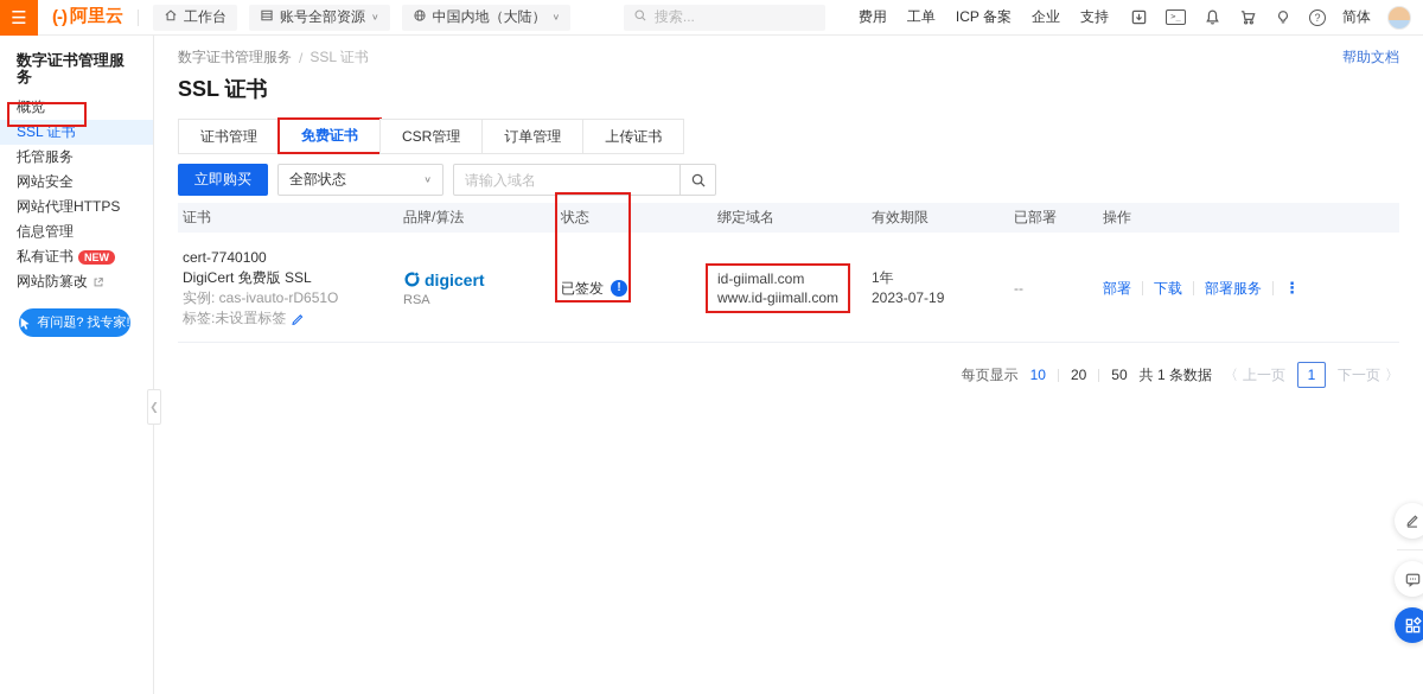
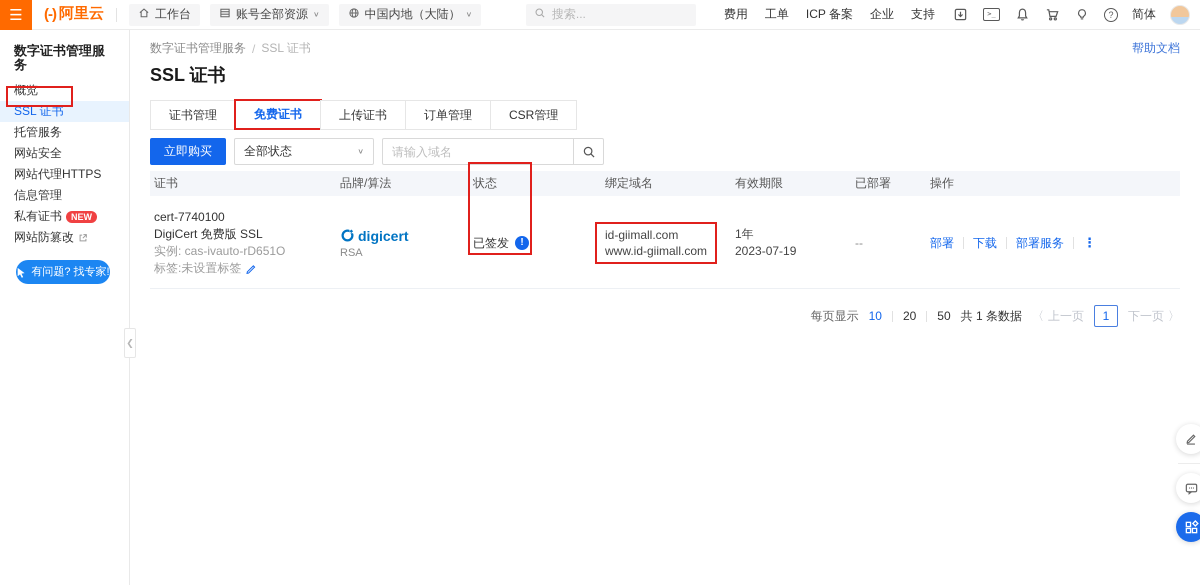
  ☰
  (-)
  阿里云
  工作台
  账号全部资源
  ∨
  中国内地（大陆）
  ∨
  搜索...
  费用
  工单
  ICP 备案
  企业
  支持
  >_
  ?
  简体
  数字证书管理服务
  概览
  SSL 证书
  托管服务
  网站安全
  网站代理HTTPS
  信息管理
  私有证书
  NEW
  网站防篡改
  有问题? 找专家!
  数字证书管理服务
  /
  SSL 证书
  帮助文档
  SSL 证书
  证书管理
  免费证书
- CSR管理
+ 上传证书
  订单管理
- 上传证书
+ CSR管理
  立即购买
  全部状态
  ∨
  请输入域名
  证书
  品牌/算法
  状态
  绑定域名
  有效期限
  已部署
  操作
  cert-7740100
  DigiCert 免费版 SSL
  实例: cas-ivauto-rD651O
  标签:未设置标签
  digicert
  RSA
  已签发
  !
  id-giimall.com
  www.id-giimall.com
  1年
  2023-07-19
  --
  部署
  下载
  部署服务
  ⋮
  每页显示
  10
  20
  50
  共 1 条数据
  〈
  上一页
  1
  下一页
  〉
  ❮
